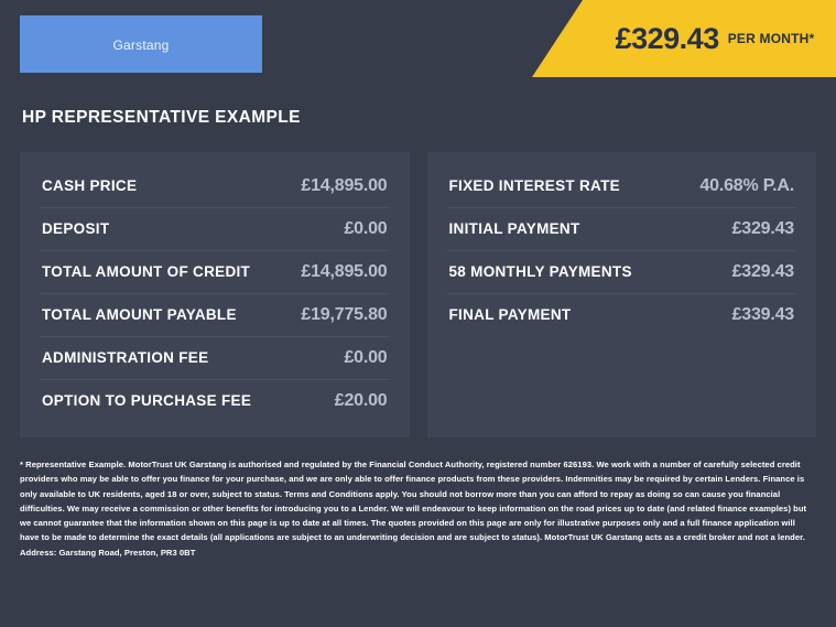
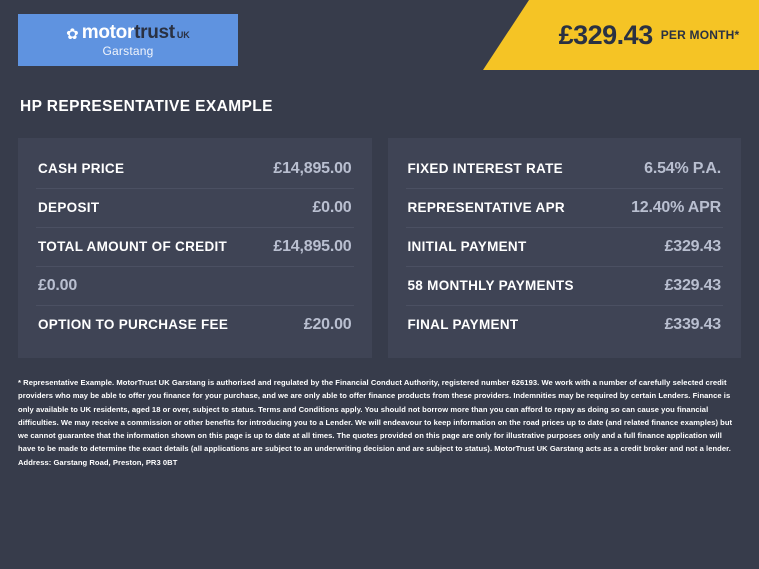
+ ✿
+ motor
+ trust
+ UK
  Garstang
  £329.43
  PER MONTH*
  HP REPRESENTATIVE EXAMPLE
  CASH PRICE
  £14,895.00
  DEPOSIT
  £0.00
  TOTAL AMOUNT OF CREDIT
  £14,895.00
- TOTAL AMOUNT PAYABLE
- £19,775.80
- ADMINISTRATION FEE
  £0.00
  OPTION TO PURCHASE FEE
  £20.00
  FIXED INTEREST RATE
- 40.68% P.A.
+ 6.54% P.A.
+ REPRESENTATIVE APR
+ 12.40% APR
  INITIAL PAYMENT
  £329.43
  58 MONTHLY PAYMENTS
  £329.43
  FINAL PAYMENT
  £339.43
  * Representative Example. MotorTrust UK Garstang is authorised and regulated by the Financial Conduct Authority, registered number 626193. We work with a number of carefully selected credit providers who may be able to offer you finance for your purchase, and we are only able to offer finance products from these providers. Indemnities may be required by certain Lenders. Finance is only available to UK residents, aged 18 or over, subject to status. Terms and Conditions apply. You should not borrow more than you can afford to repay as doing so can cause you financial difficulties. We may receive a commission or other benefits for introducing you to a Lender. We will endeavour to keep information on the road prices up to date (and related finance examples) but we cannot guarantee that the information shown on this page is up to date at all times. The quotes provided on this page are only for illustrative purposes only and a full finance application will have to be made to determine the exact details (all applications are subject to an underwriting decision and are subject to status). MotorTrust UK Garstang acts as a credit broker and not a lender. Address: Garstang Road, Preston, PR3 0BT
